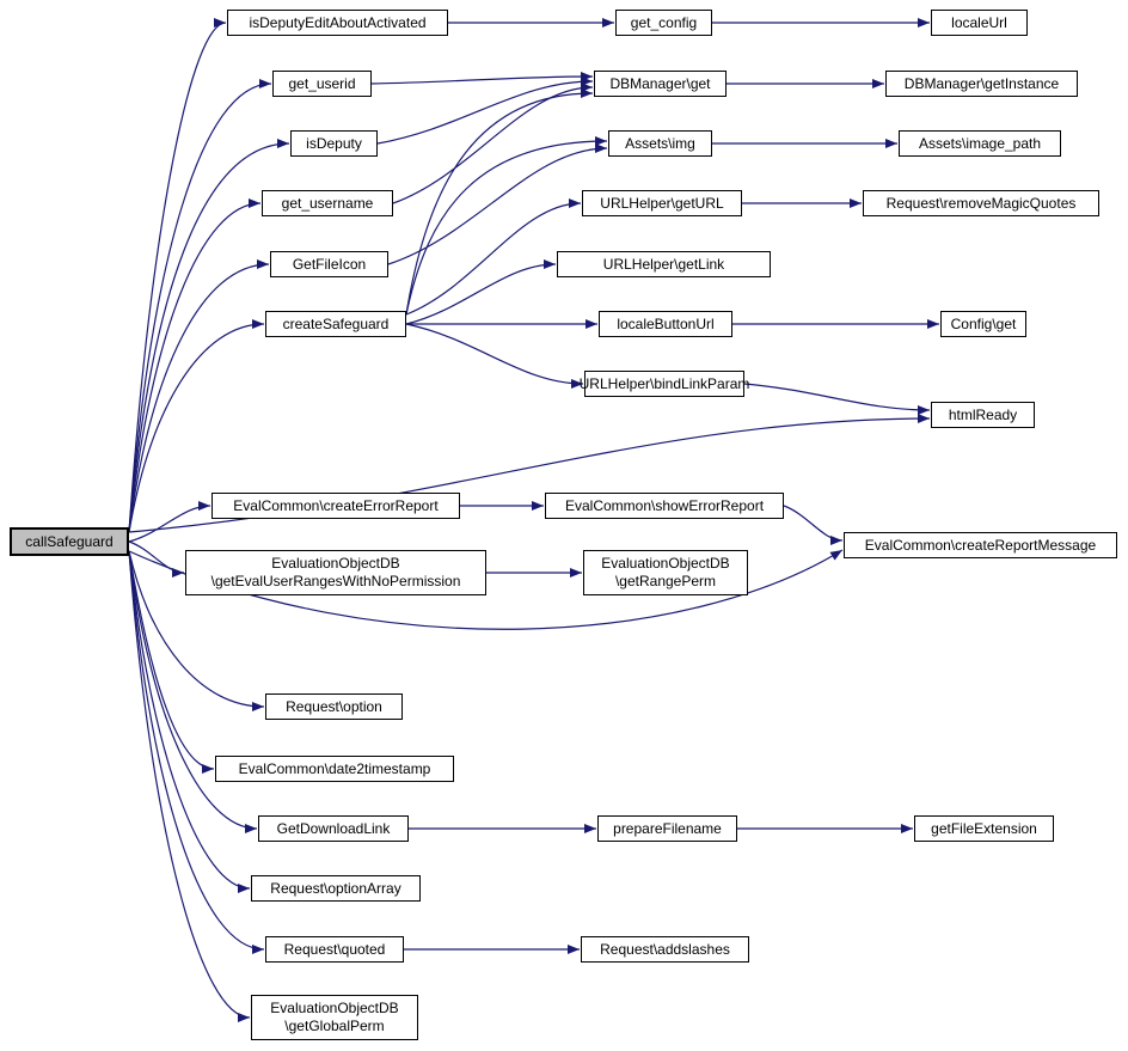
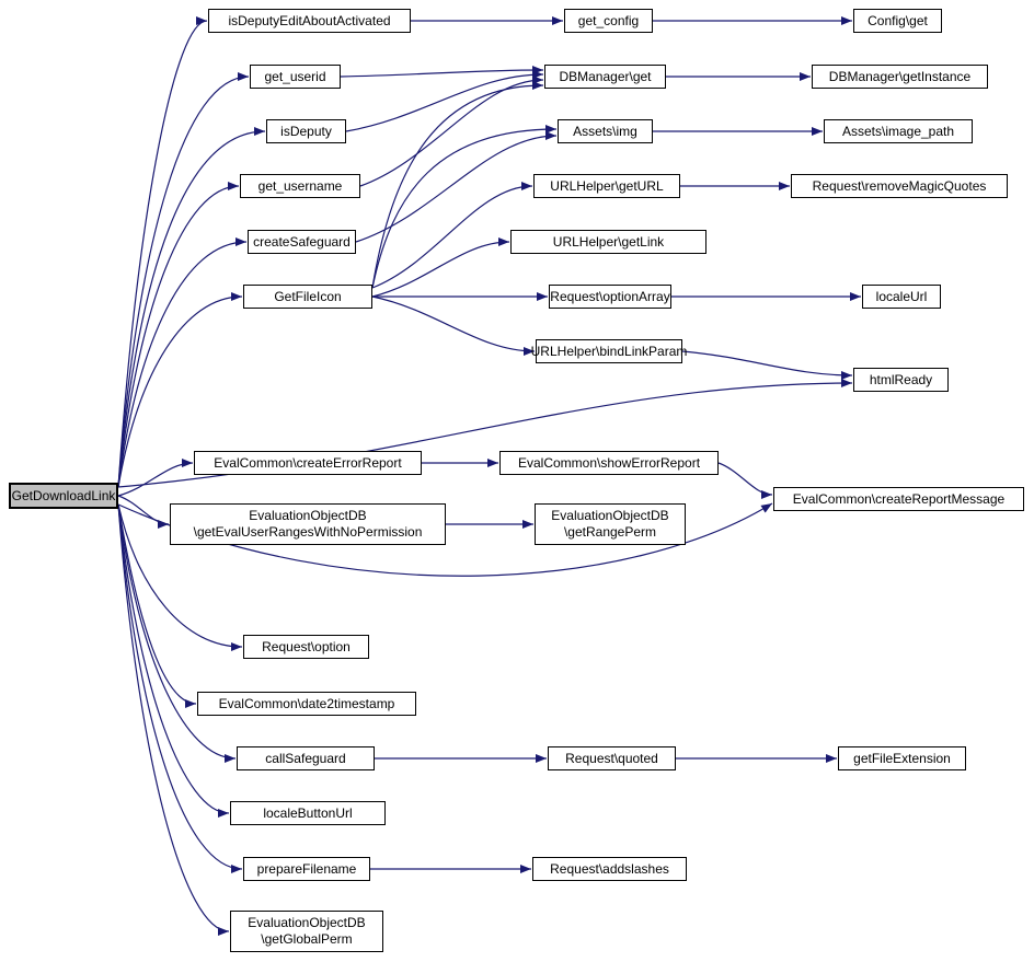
- callSafeguard
+ GetDownloadLink
  isDeputyEditAboutActivated
  get_config
- localeUrl
+ Config\get
  get_userid
  DBManager\get
  DBManager\getInstance
  isDeputy
  Assets\img
  Assets\image_path
  get_username
  URLHelper\getURL
  Request\removeMagicQuotes
- GetFileIcon
+ createSafeguard
  URLHelper\getLink
- createSafeguard
+ GetFileIcon
- localeButtonUrl
+ Request\optionArray
- Config\get
+ localeUrl
  URLHelper\bindLinkParam
  htmlReady
  EvalCommon\createErrorReport
  EvalCommon\showErrorReport
  EvalCommon\createReportMessage
  EvaluationObjectDB
  \getEvalUserRangesWithNoPermission
  EvaluationObjectDB
  \getRangePerm
  Request\option
  EvalCommon\date2timestamp
- GetDownloadLink
+ callSafeguard
- prepareFilename
+ Request\quoted
  getFileExtension
- Request\optionArray
+ localeButtonUrl
- Request\quoted
+ prepareFilename
  Request\addslashes
  EvaluationObjectDB
  \getGlobalPerm
